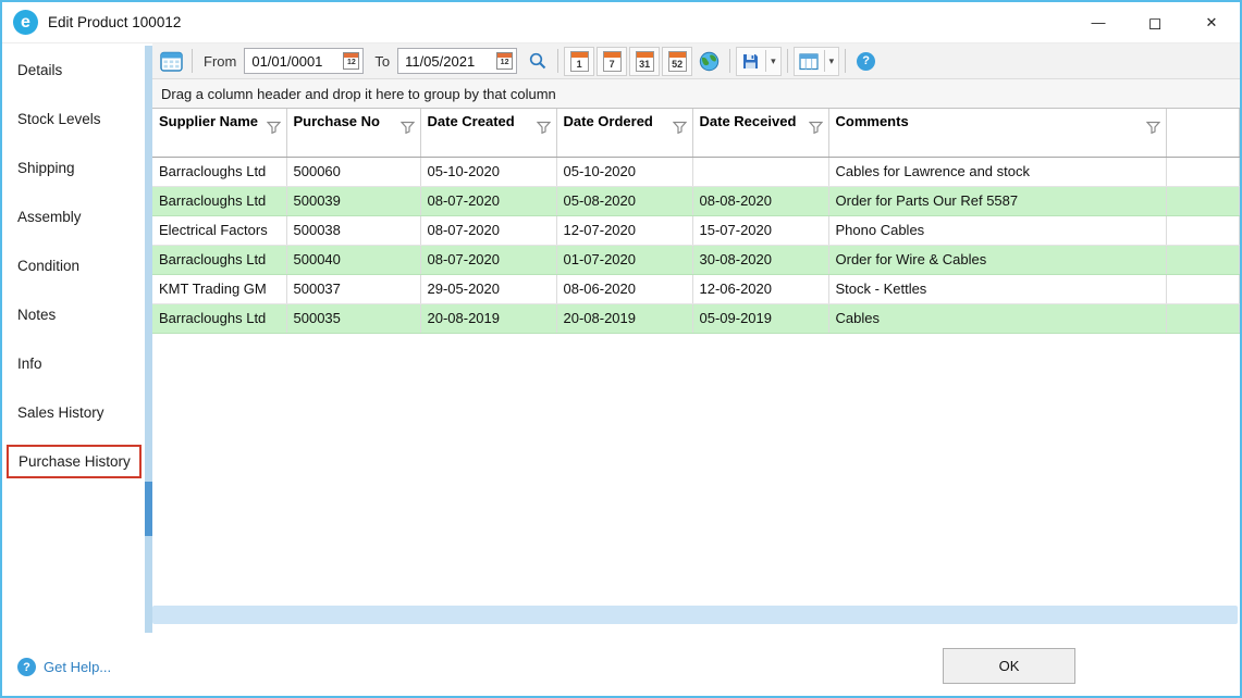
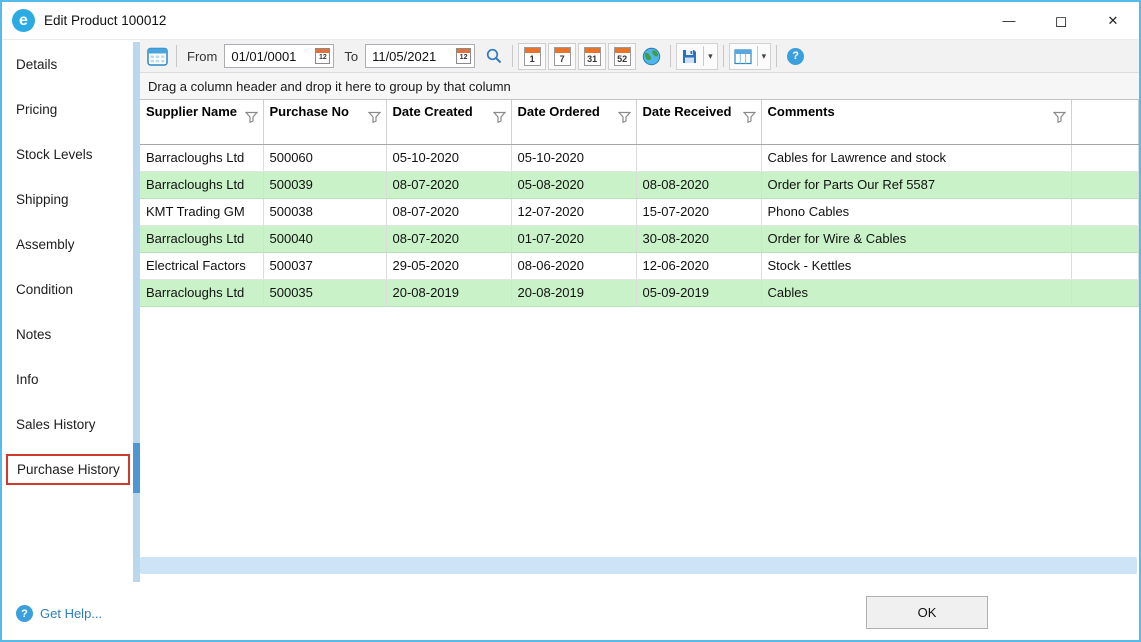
  e
  Edit Product 100012
  —
  ◻
  ✕
  Details
+ Pricing
  Stock Levels
  Shipping
  Assembly
  Condition
  Notes
  Info
  Sales History
  Purchase History
  From
  01/01/0001
  To
  11/05/2021
  1
  7
  31
  52
  ▾
  ▾
  ?
  Drag a column header and drop it here to group by that column
  Supplier Name	Purchase No	Date Created	Date Ordered	Date Received	Comments
  Barracloughs Ltd	500060	05-10-2020	05-10-2020		Cables for Lawrence and stock
  Barracloughs Ltd	500039	08-07-2020	05-08-2020	08-08-2020	Order for Parts Our Ref 5587
- Electrical Factors	500038	08-07-2020	12-07-2020	15-07-2020	Phono Cables
+ KMT Trading GM	500038	08-07-2020	12-07-2020	15-07-2020	Phono Cables
  Barracloughs Ltd	500040	08-07-2020	01-07-2020	30-08-2020	Order for Wire & Cables
- KMT Trading GM	500037	29-05-2020	08-06-2020	12-06-2020	Stock - Kettles
+ Electrical Factors	500037	29-05-2020	08-06-2020	12-06-2020	Stock - Kettles
  Barracloughs Ltd	500035	20-08-2019	20-08-2019	05-09-2019	Cables
  ?
  Get Help...
  OK
